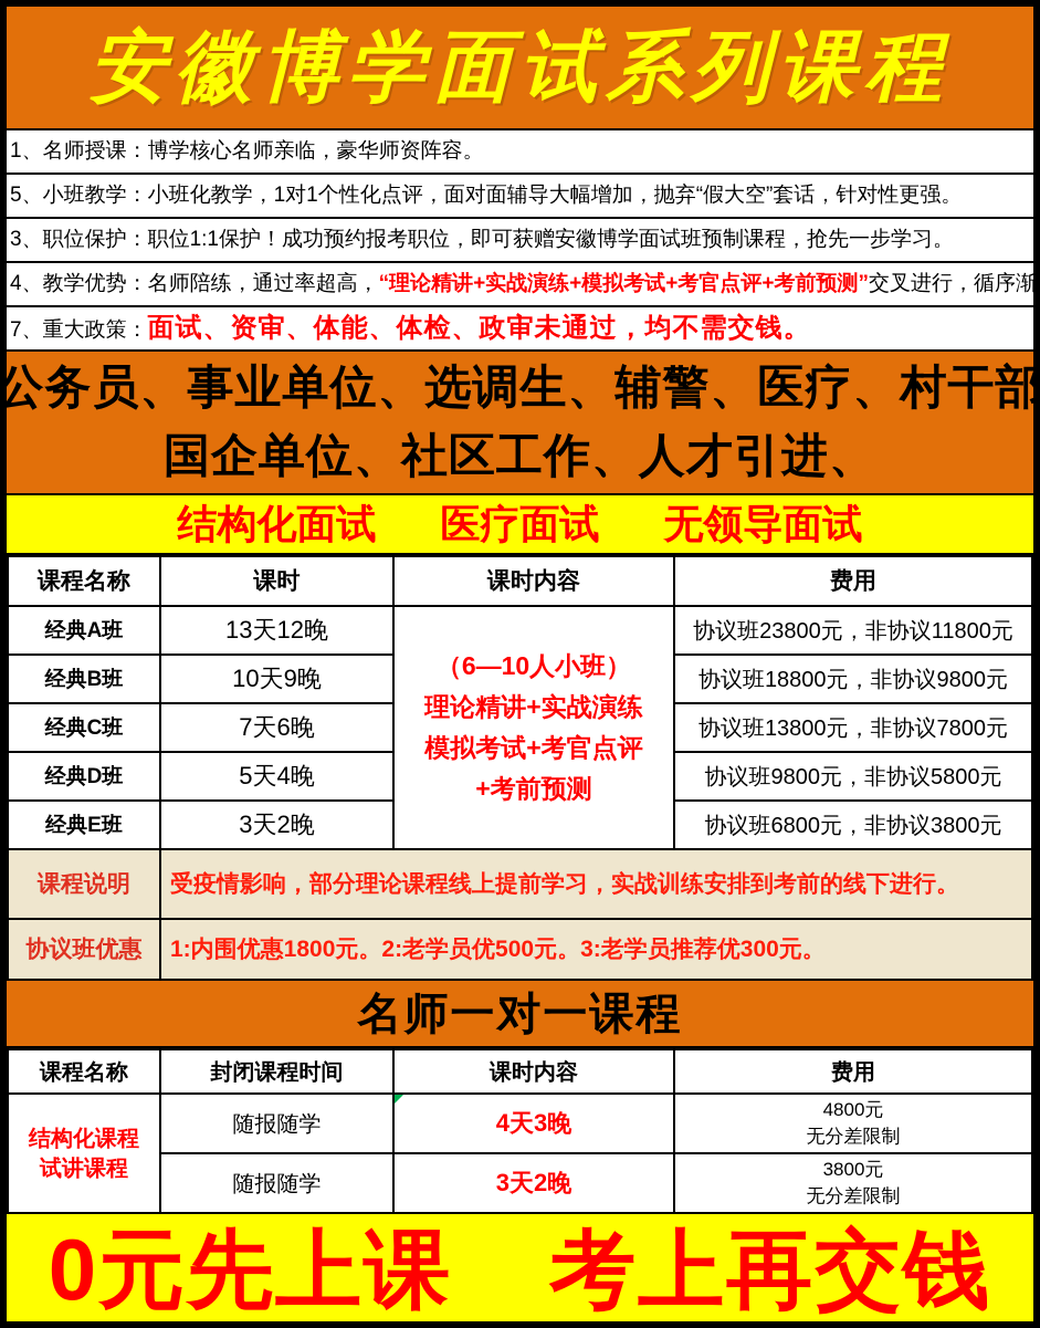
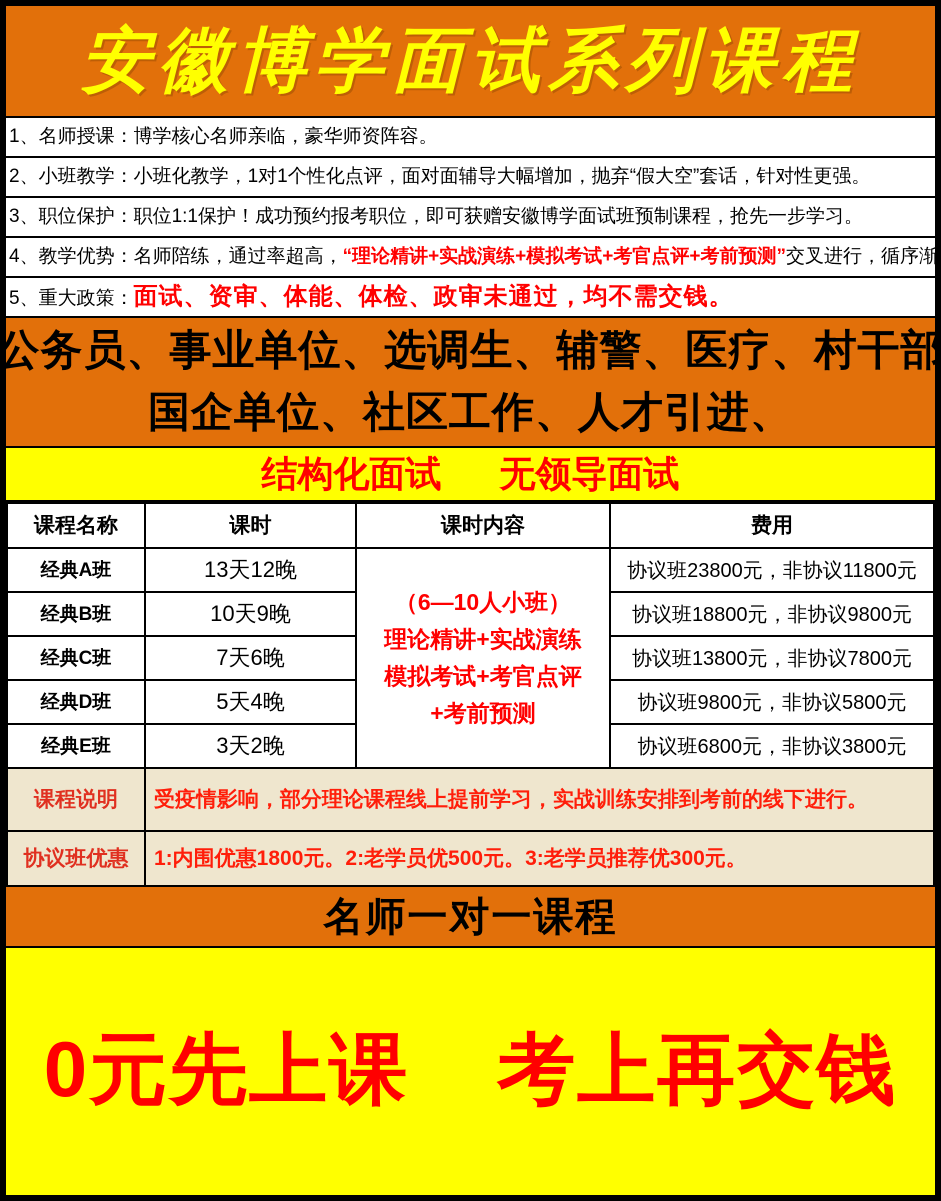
  安徽博学面试系列课程
  1、名师授课：博学核心名师亲临，豪华师资阵容。
- 5、小班教学：小班化教学，1对1个性化点评，面对面辅导大幅增加，抛弃“假大空”套话，针对性更强。
+ 2、小班教学：小班化教学，1对1个性化点评，面对面辅导大幅增加，抛弃“假大空”套话，针对性更强。
  3、职位保护：职位1:1保护！成功预约报考职位，即可获赠安徽博学面试班预制课程，抢先一步学习。
  4、教学优势：名师陪练，通过率超高，“理论精讲+实战演练+模拟考试+考官点评+考前预测”交叉进行，循序渐
- 7、重大政策：面试、资审、体能、体检、政审未通过，均不需交钱。
+ 5、重大政策：面试、资审、体能、体检、政审未通过，均不需交钱。
  公务员、事业单位、选调生、辅警、医疗、村干部
  国企单位、社区工作、人才引进、
  结构化面试
- 医疗面试
  无领导面试
  课程名称	课时	课时内容	费用
  经典A班	13天12晚	（6—10人小班） 理论精讲+实战演练 模拟考试+考官点评 +考前预测	协议班23800元，非协议11800元
  经典B班	10天9晚	协议班18800元，非协议9800元
  经典C班	7天6晚	协议班13800元，非协议7800元
  经典D班	5天4晚	协议班9800元，非协议5800元
  经典E班	3天2晚	协议班6800元，非协议3800元
  课程说明	受疫情影响，部分理论课程线上提前学习，实战训练安排到考前的线下进行。
  协议班优惠	1:内围优惠1800元。2:老学员优500元。3:老学员推荐优300元。
  名师一对一课程
- 课程名称	封闭课程时间	课时内容	费用
- 结构化课程 试讲课程	随报随学	4天3晚	4800元 无分差限制
- 随报随学	3天2晚	3800元 无分差限制
  0元先上课
  考上再交钱
